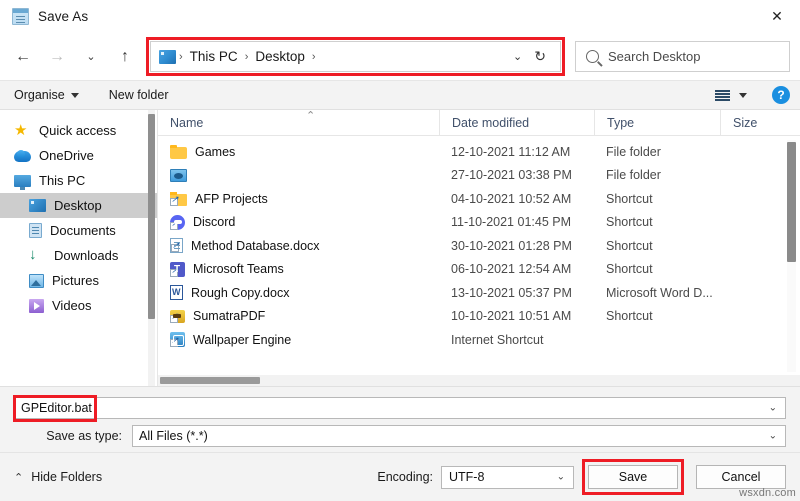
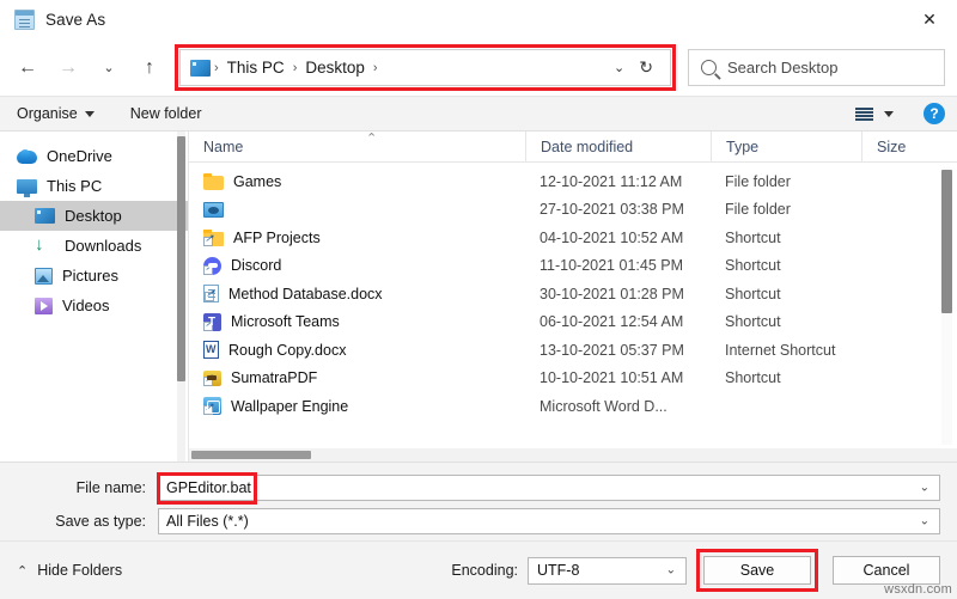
  Save As
  ✕
  ←
  →
  ⌄
  ↑
  ›
  This PC
  ›
  Desktop
  ›
  ⌄
  ↻
  Search Desktop
  Organise
  New folder
  ?
- ★
- Quick access
  OneDrive
  This PC
  Desktop
- Documents
  ↓
  Downloads
  Pictures
  Videos
  Name
  ⌃
  Date modified
  Type
  Size
  Games
  12-10-2021 11:12 AM
  File folder
  27-10-2021 03:38 PM
  File folder
  AFP Projects
  04-10-2021 10:52 AM
  Shortcut
  Discord
  11-10-2021 01:45 PM
  Shortcut
  Method Database.docx
  30-10-2021 01:28 PM
  Shortcut
  Microsoft Teams
  06-10-2021 12:54 AM
  Shortcut
  Rough Copy.docx
  13-10-2021 05:37 PM
- Microsoft Word D...
+ Internet Shortcut
  SumatraPDF
  10-10-2021 10:51 AM
  Shortcut
  Wallpaper Engine
- Internet Shortcut
+ Microsoft Word D...
+ File name:
  GPEditor.bat
  ⌄
  Save as type:
  All Files (*.*)
  ⌄
  ⌃
  Hide Folders
  Encoding:
  UTF-8
  ⌄
  Save
  Cancel
  wsxdn.com
